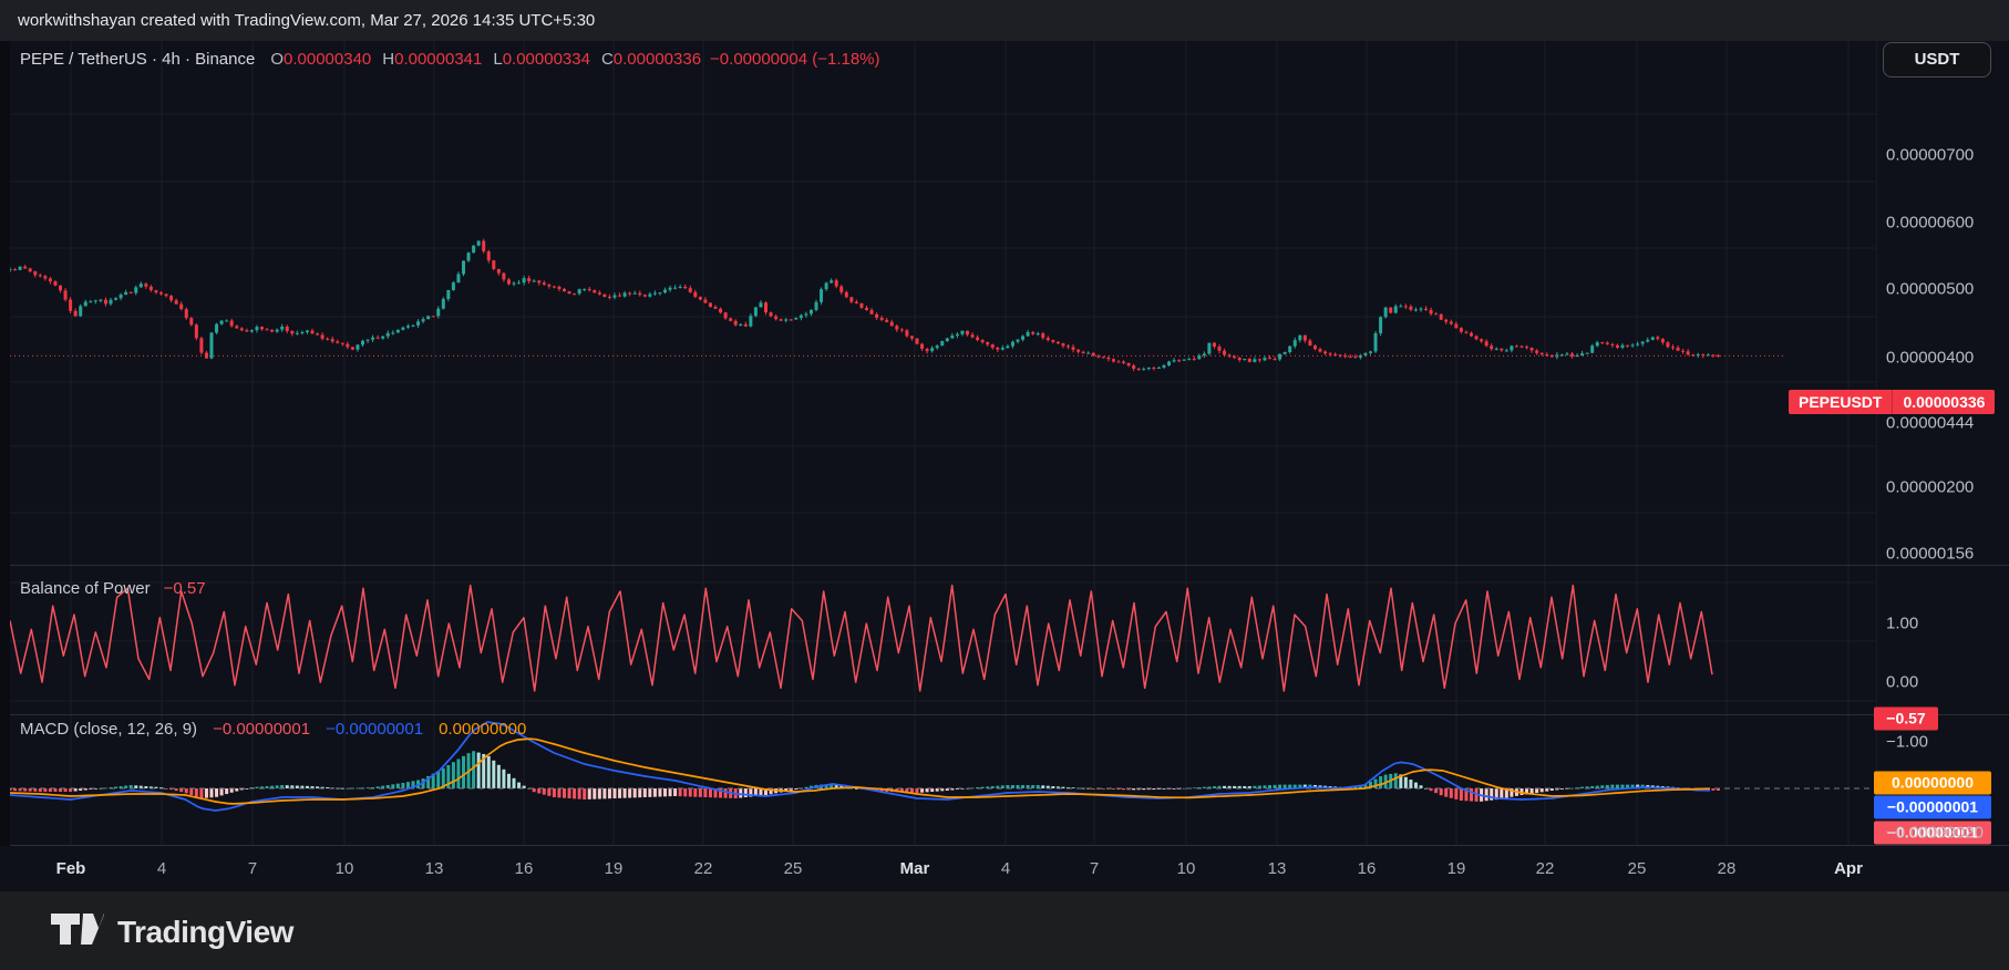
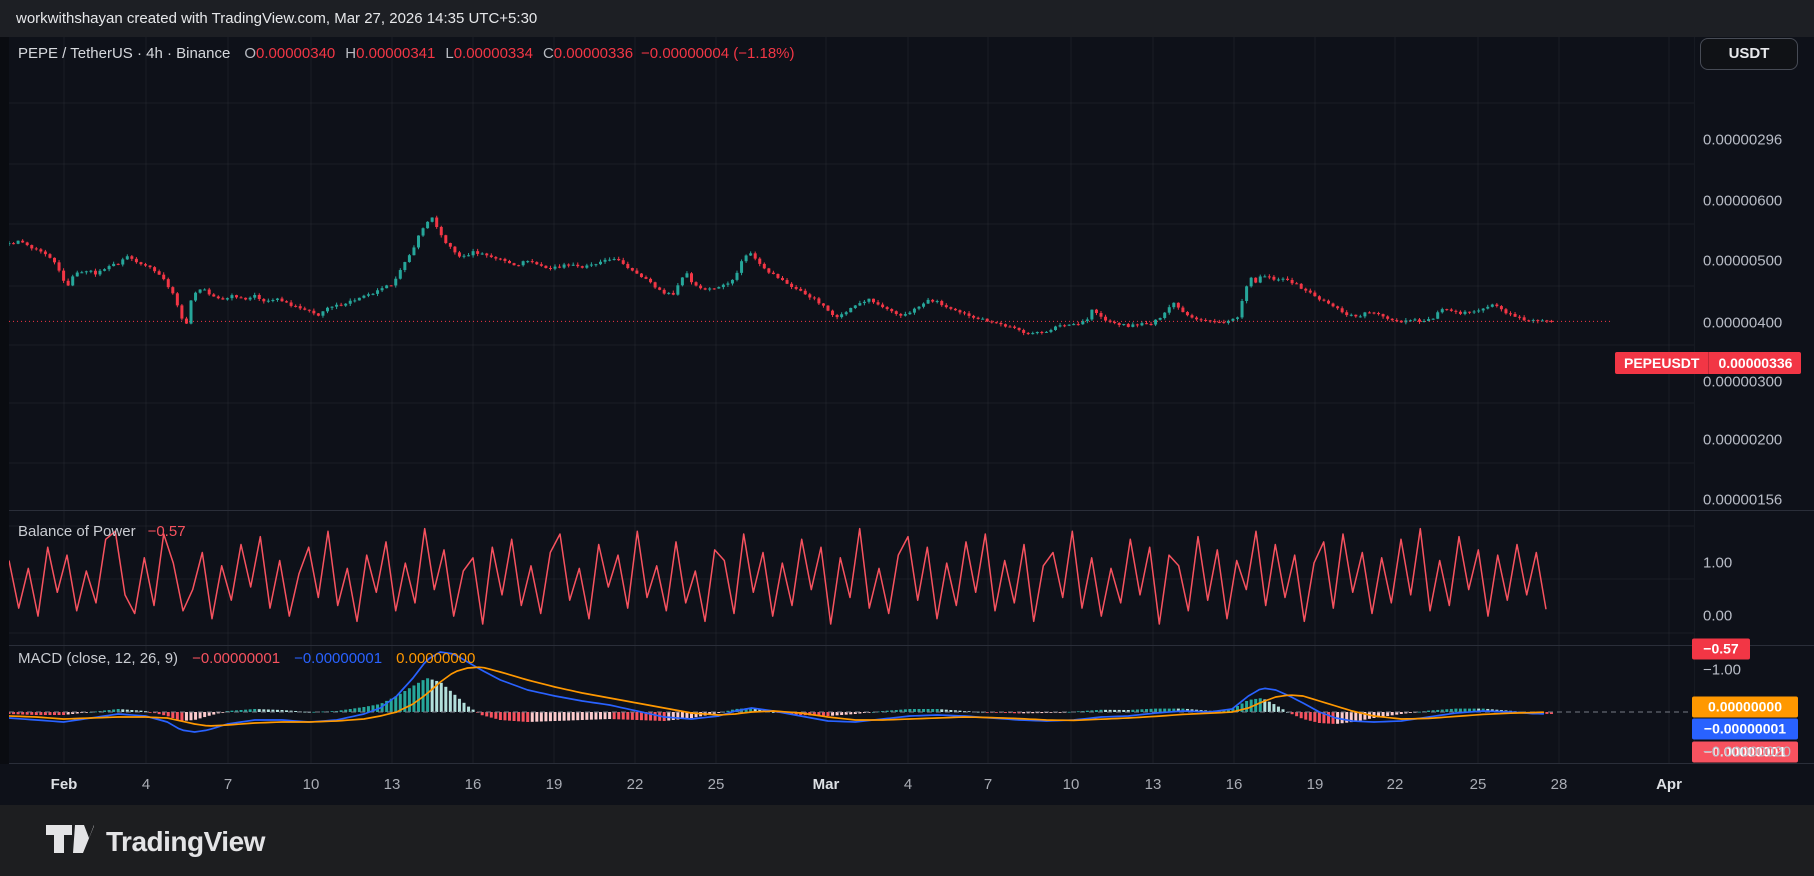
  workwithshayan created with TradingView.com, Mar 27, 2026 14:35 UTC+5:30
  PEPE / TetherUS · 4h · Binance
  O
  0.00000340
  H
  0.00000341
  L
  0.00000334
  C
  0.00000336
  −0.00000004 (−1.18%)
  USDT
- 0.00000700
+ 0.00000296
  0.00000600
  0.00000500
  0.00000400
- 0.00000444
+ 0.00000300
  0.00000200
  0.00000156
  PEPEUSDT
  0.00000336
  Balance of Power
  −0.57
  1.00
  0.00
  −1.00
  −0.57
  MACD (close, 12, 26, 9)
  −0.00000001
  −0.00000001
  0.00000000
  0.00000000
  −0.00000001
  −0.00000001
  −0.00000020
  Feb
  4
  7
  10
  13
  16
  19
  22
  25
  Mar
  4
  7
  10
  13
  16
  19
  22
  25
  28
  Apr
  TradingView
